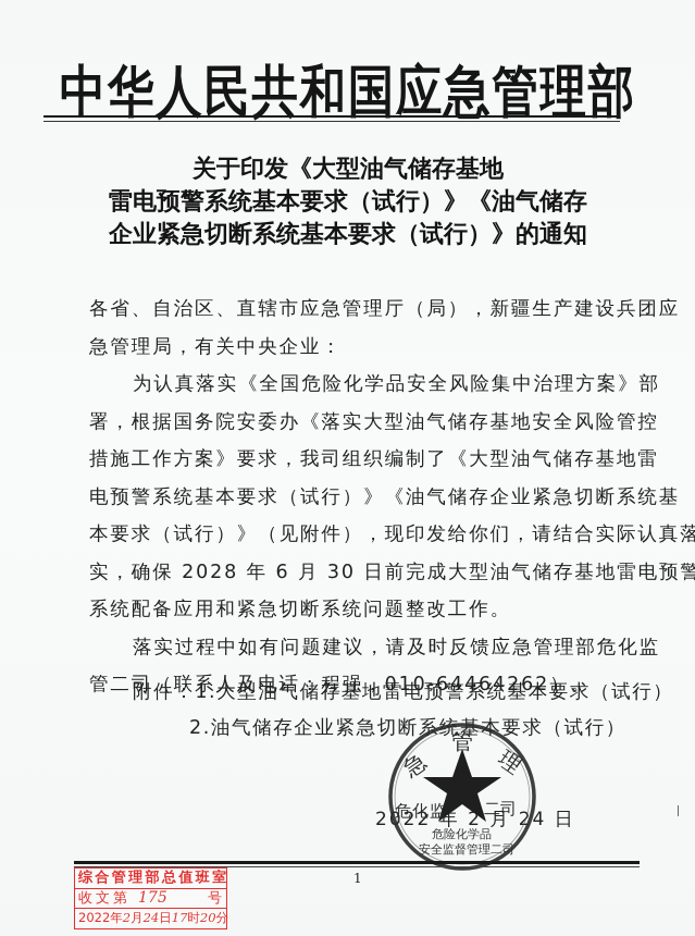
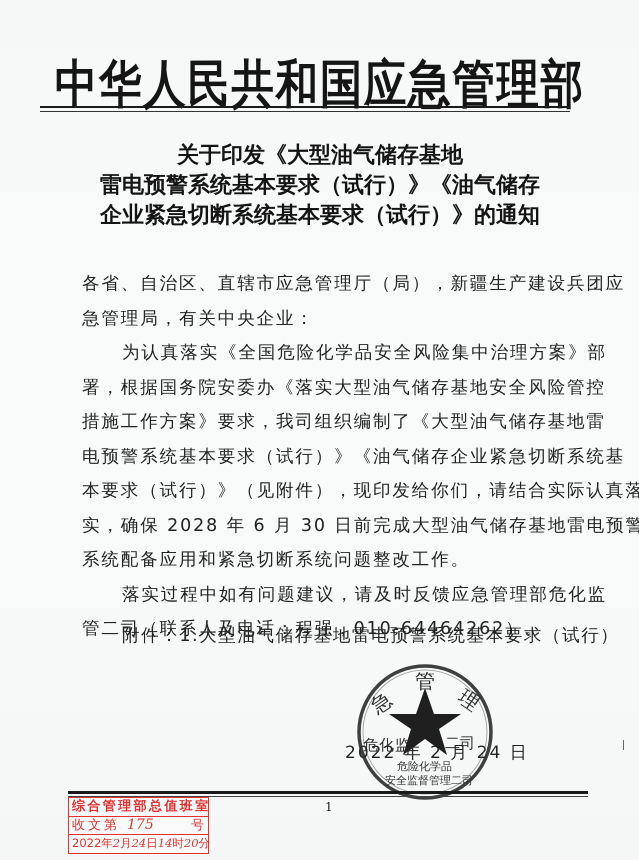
  中华人民共和国应急管理部
  关于印发《大型油气储存基地
  雷电预警系统基本要求（试行）》《油气储存
  企业紧急切断系统基本要求（试行）》的通知
  各省、自治区、直辖市应急管理厅（局），新疆生产建设兵团应
  急管理局，有关中央企业：
  为认真落实《全国危险化学品安全风险集中治理方案》部
  署，根据国务院安委办《落实大型油气储存基地安全风险管控
  措施工作方案》要求，我司组织编制了《大型油气储存基地雷
  电预警系统基本要求（试行）》《油气储存企业紧急切断系统基
  本要求（试行）》（见附件），现印发给你们，请结合实际认真落
  实，确保 2028 年 6 月 30 日前完成大型油气储存基地雷电预警
  系统配备应用和紧急切断系统问题整改工作。
  落实过程中如有问题建议，请及时反馈应急管理部危化监
  管二司（联系人及电话：程强，010-64464262）。
  附件：1.大型油气储存基地雷电预警系统基本要求（试行）
- 2.油气储存企业紧急切断系统基本要求（试行）
  222 年 2 月 24 日
  管
  危化监
  二司
  危险化学品
  安全监督管理二司
  1
  综合管理部总值班室
  收文第
  175
  号
- 2022年2月24日17时20分
+ 2022年2月24日14时20分
